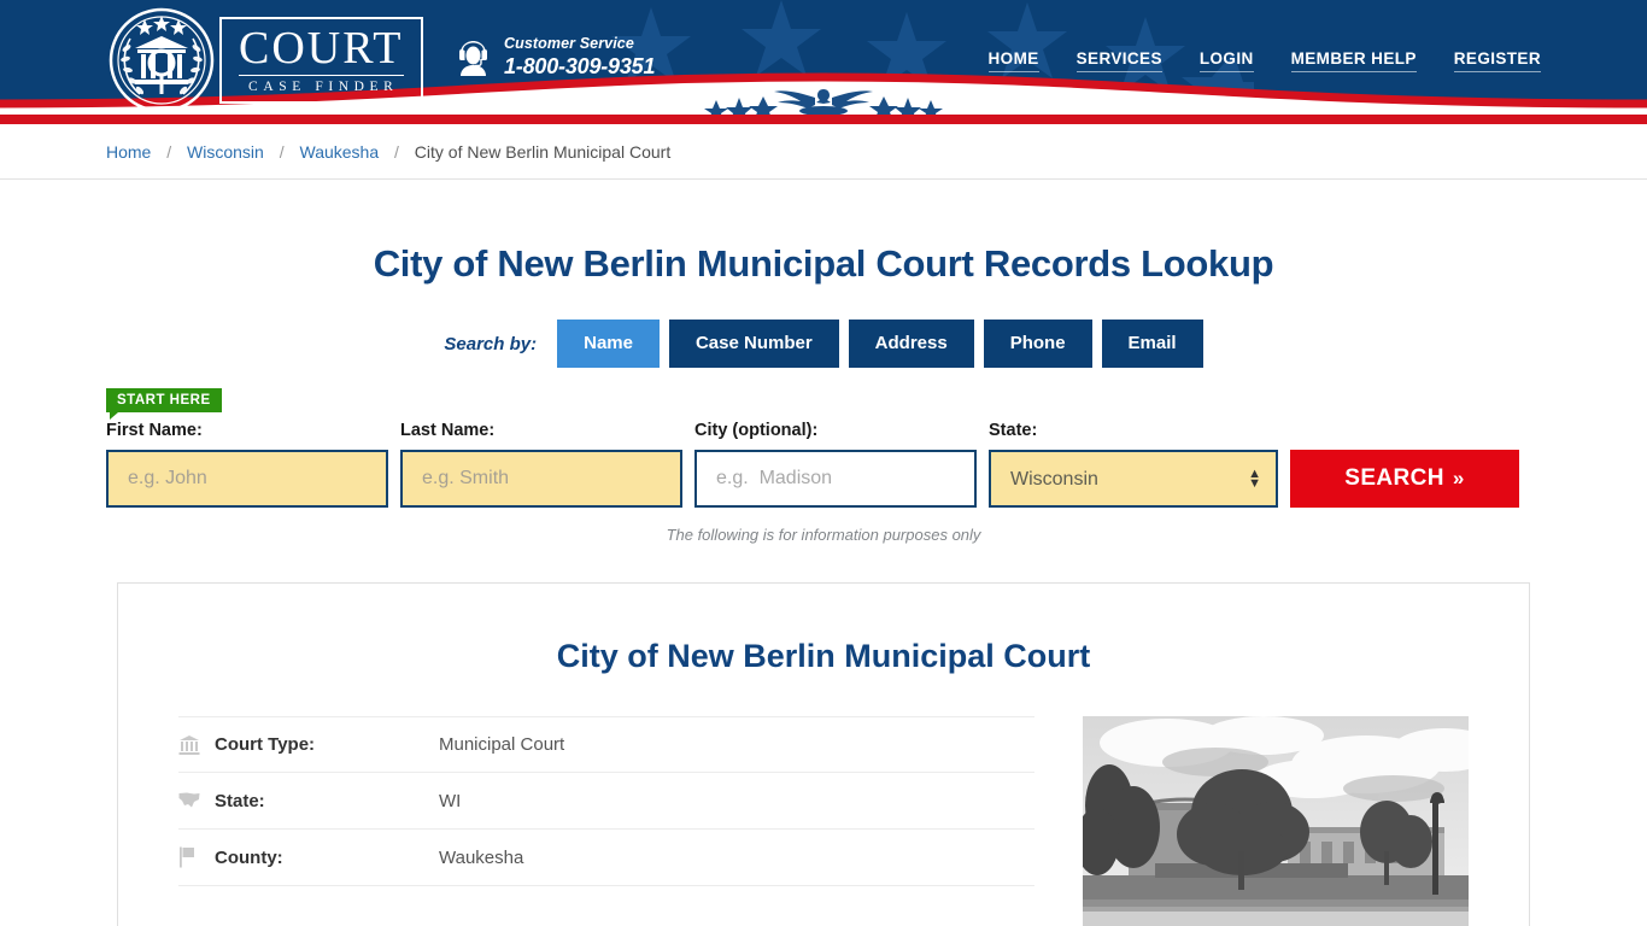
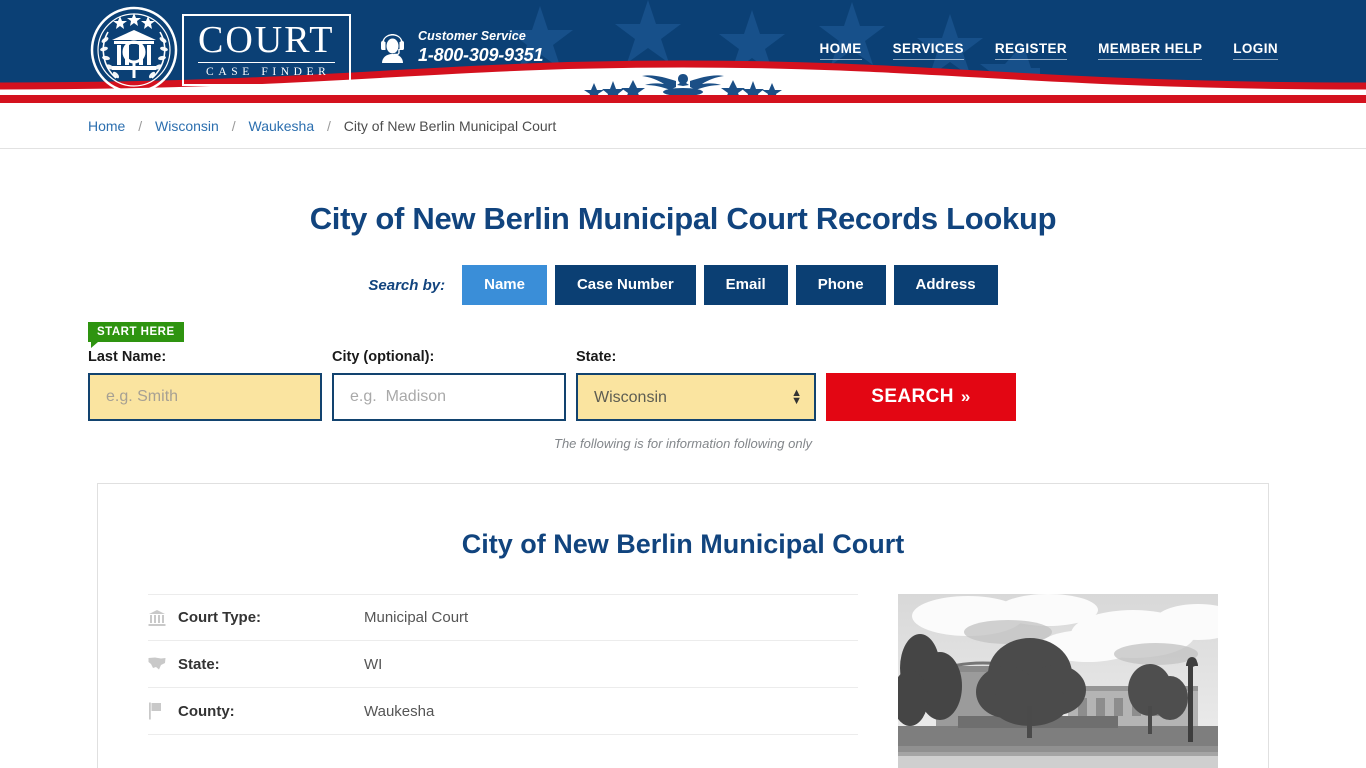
  COURT
  CASE FINDER
  Customer Service
  1-800-309-9351
  HOME
  SERVICES
- LOGIN
+ REGISTER
  MEMBER HELP
- REGISTER
+ LOGIN
  Home / Wisconsin / Waukesha / City of New Berlin Municipal Court
  City of New Berlin Municipal Court Records Lookup
  Search by:
  Name
  Case Number
- Address
+ Email
  Phone
- Email
+ Address
  START HERE
- First Name:
- e.g. John
  Last Name:
  e.g. Smith
  City (optional):
  e.g. Madison
  State:
  Wisconsin
  ▲
  ▼
  SEARCH »
- The following is for information purposes only
+ The following is for information following only
  City of New Berlin Municipal Court
  Court Type:
  Municipal Court
  State:
  WI
  County:
  Waukesha
